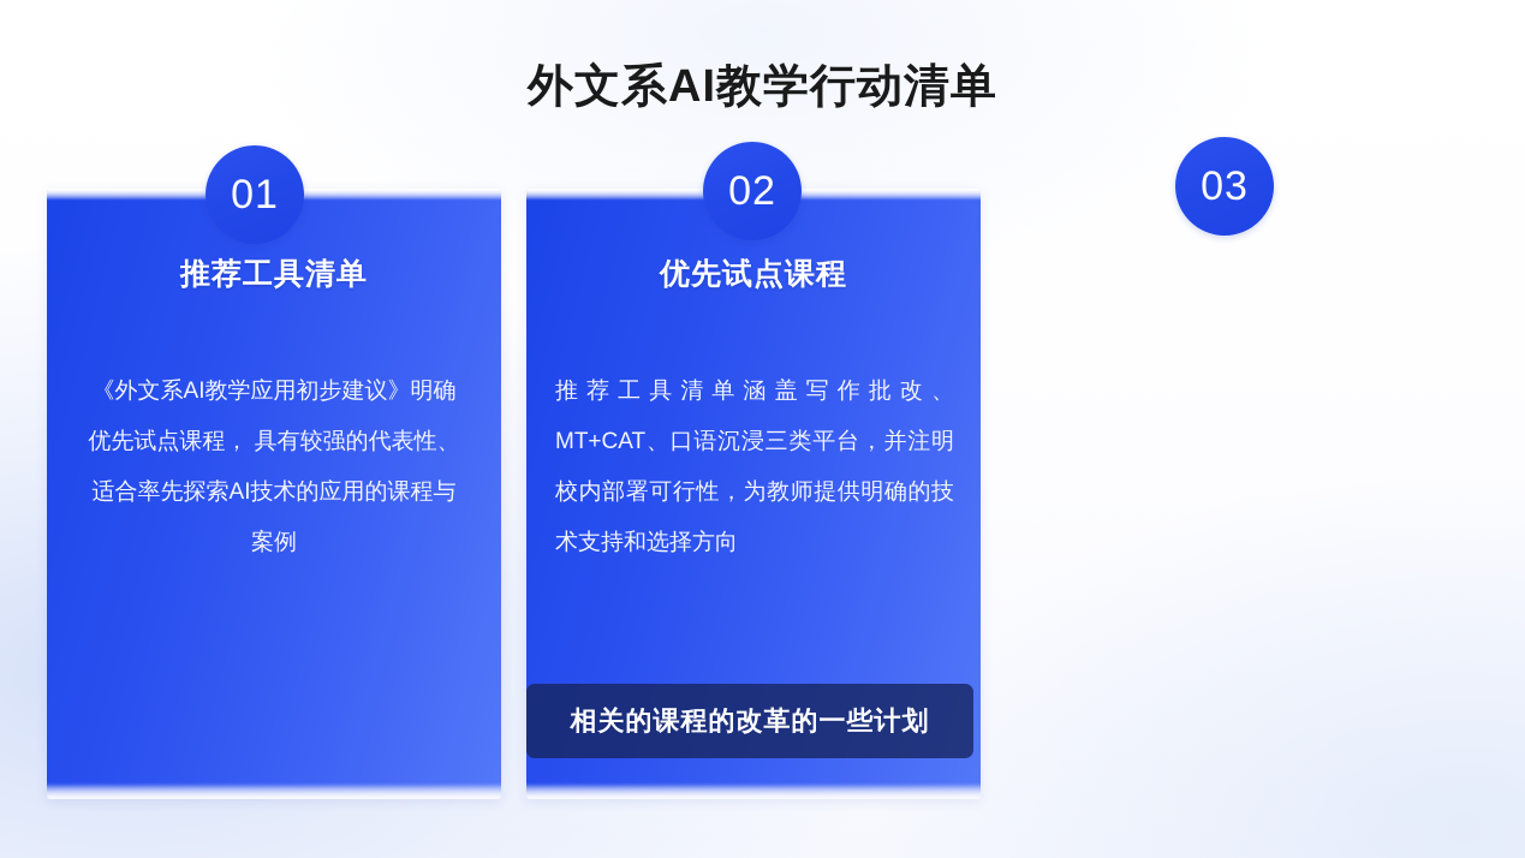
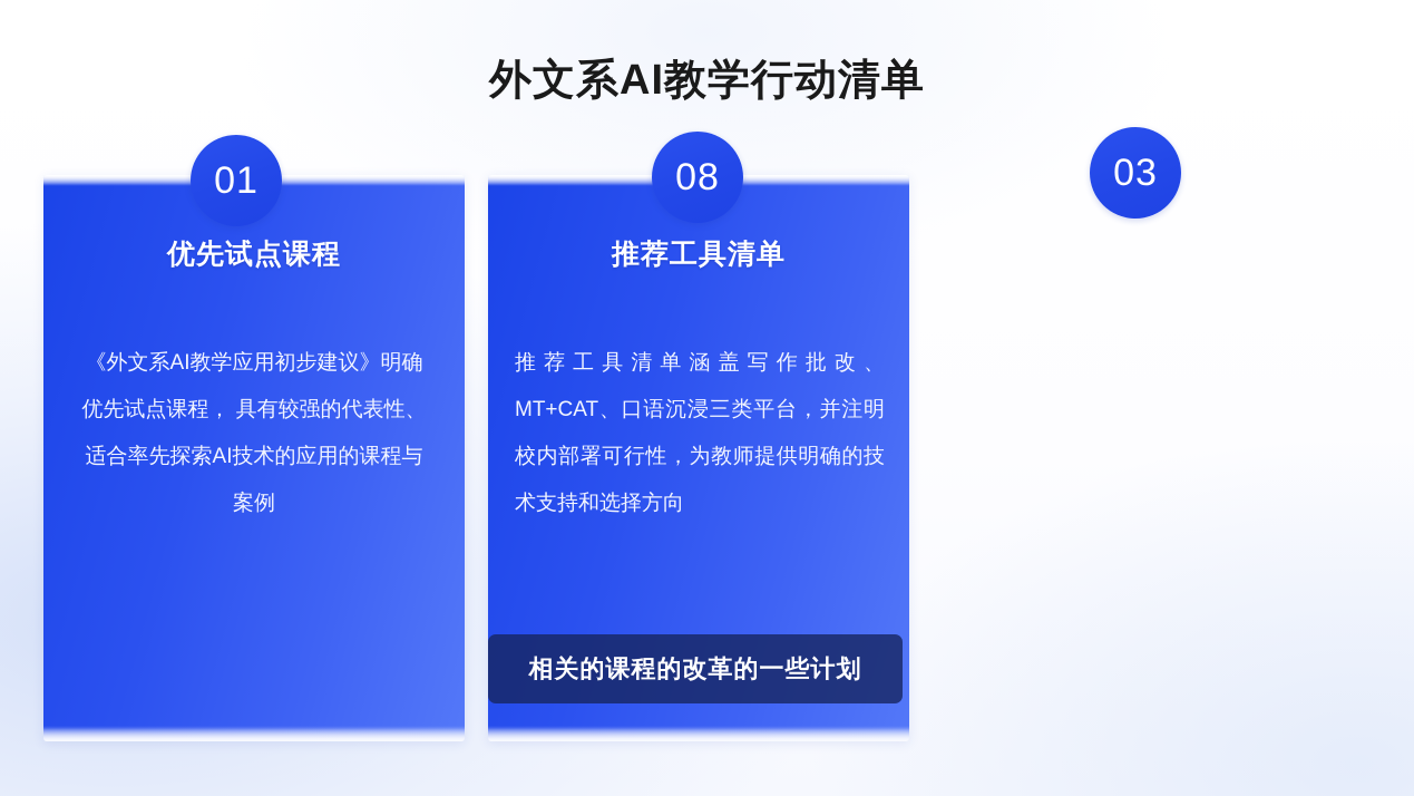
  外文系AI教学行动清单
- 推荐工具清单
+ 优先试点课程
  《外文系AI教学应用初步建议》明确优先试点课程， 具有较强的代表性、 适合率先探索AI技术的应用的课程与案例
- 优先试点课程
+ 推荐工具清单
  推荐工具清单涵盖写作批改、MT+CAT、口语沉浸三类平台，并注明校内部署可行性，为教师提供明确的技术支持和选择方向
  01
- 02
+ 08
  03
  相关的课程的改革的一些计划
